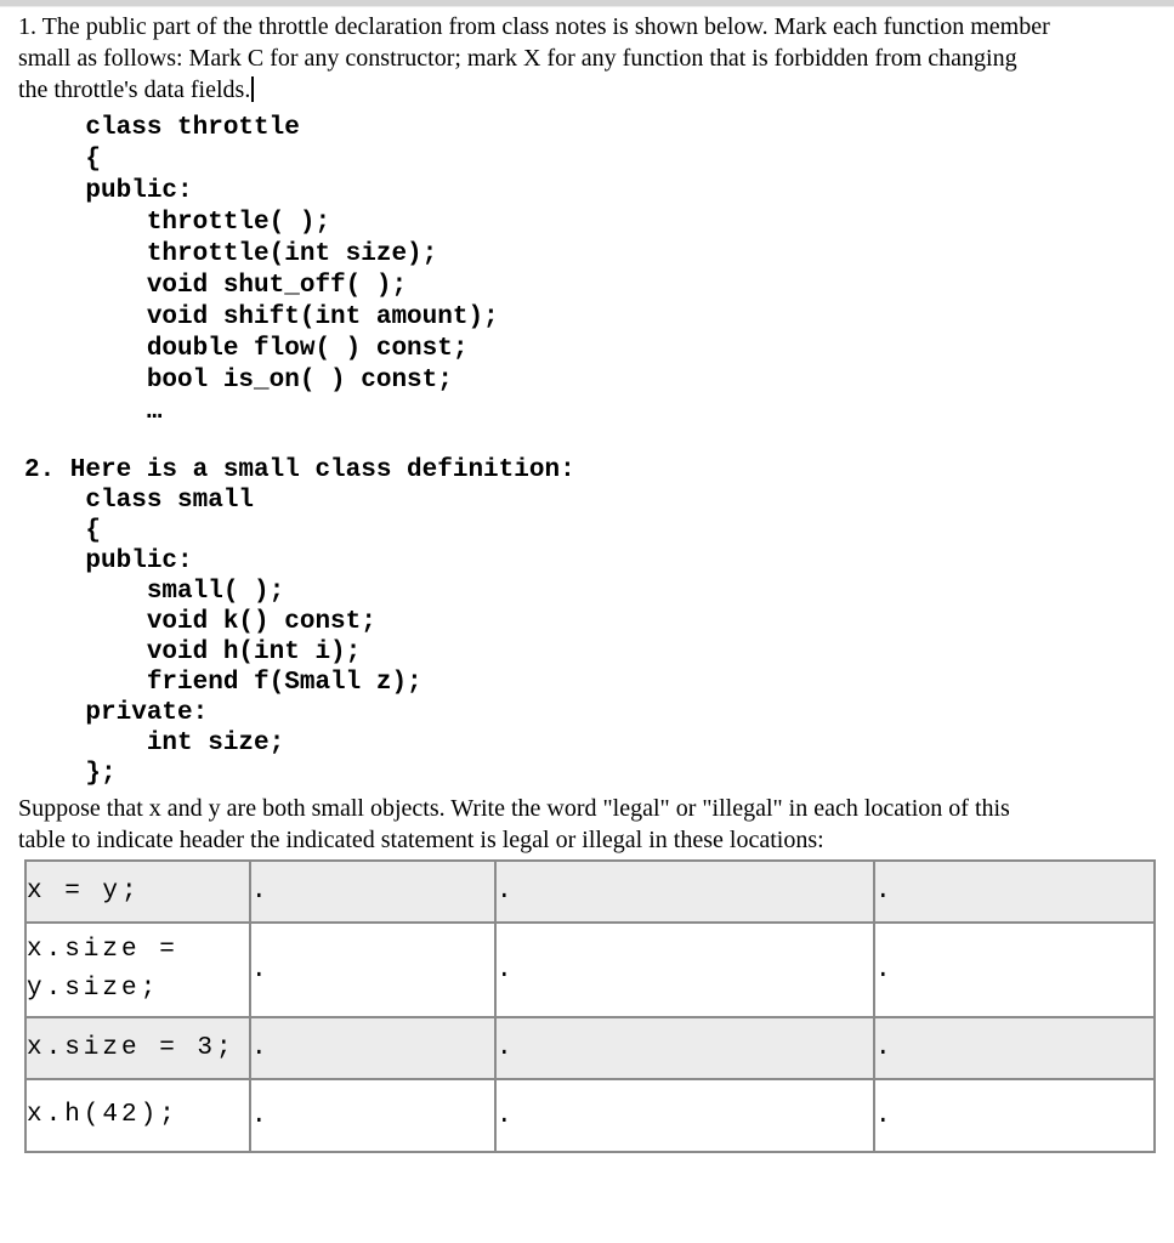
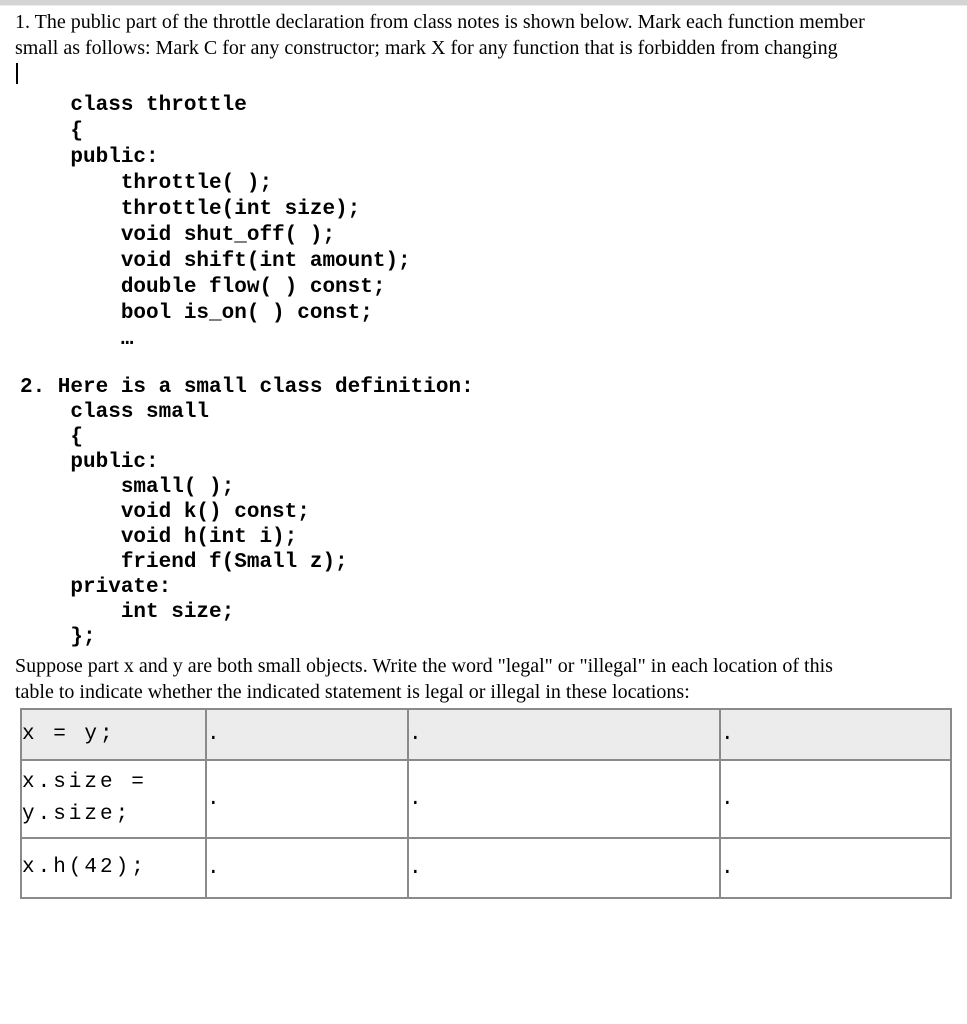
  1. The public part of the throttle declaration from class notes is shown below. Mark each function member
  small as follows: Mark C for any constructor; mark X for any function that is forbidden from changing
- the throttle's data fields.
  class throttle
  {
  public:
  throttle( );
  throttle(int size);
  void shut_off( );
  void shift(int amount);
  double flow( ) const;
  bool is_on( ) const;
  …
  2. Here is a small class definition:
  class small
  {
  public:
  small( );
  void k() const;
  void h(int i);
  friend f(Small z);
  private:
  int size;
  };
- Suppose that x and y are both small objects. Write the word "legal" or "illegal" in each location of this
+ Suppose part x and y are both small objects. Write the word "legal" or "illegal" in each location of this
- table to indicate header the indicated statement is legal or illegal in these locations:
+ table to indicate whether the indicated statement is legal or illegal in these locations:
  x = y;	.	.	.
  x.size = y.size;	.	.	.
- x.size = 3;	.	.	.
  x.h(42);	.	.	.
